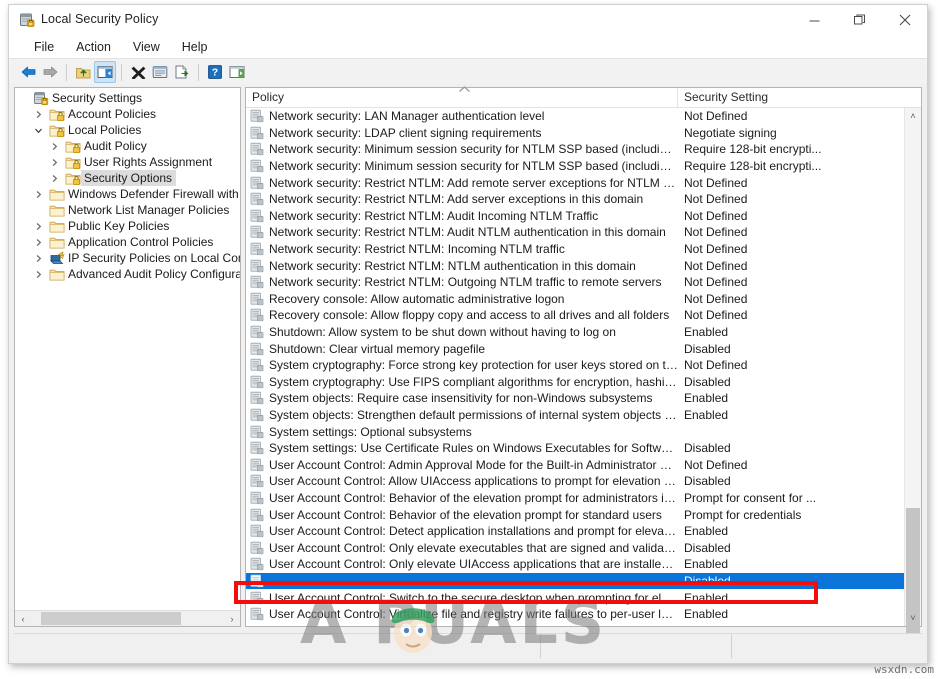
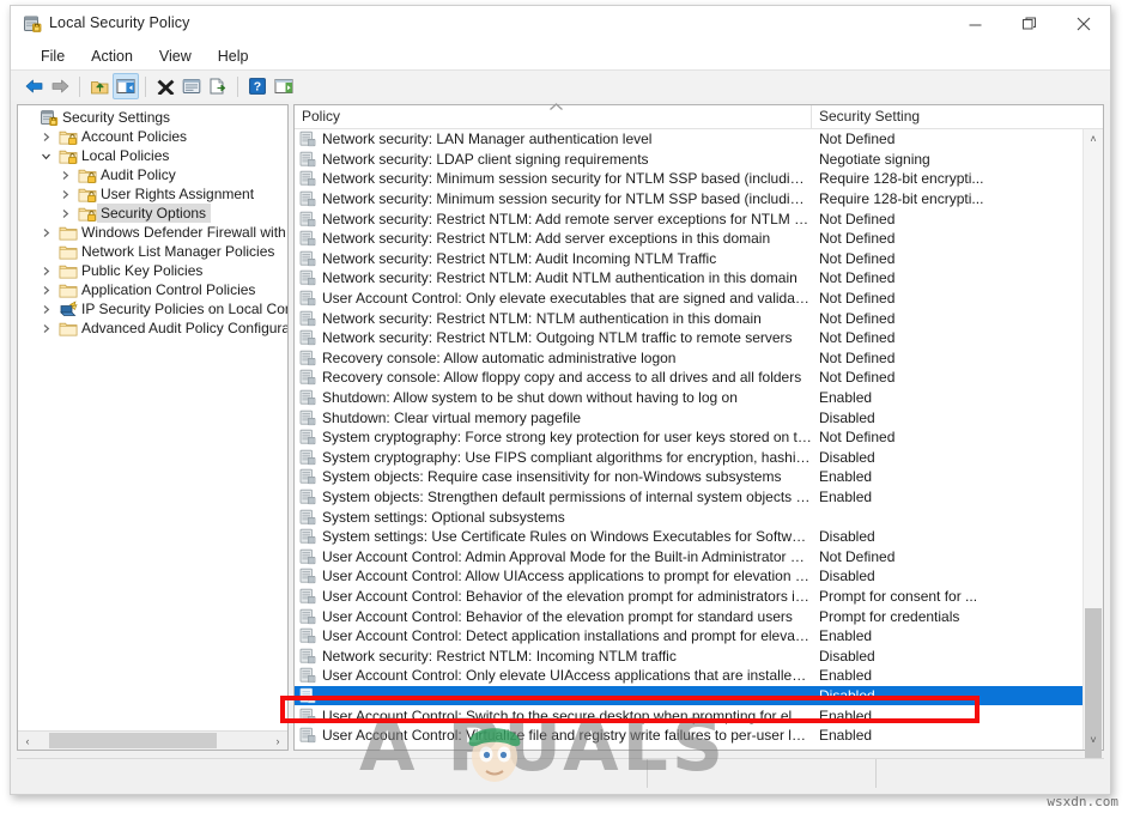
  Local Security Policy
  File
  Action
  View
  Help
  ?
  Security Settings
  Account Policies
  Local Policies
  Audit Policy
  User Rights Assignment
  Security Options
  Windows Defender Firewall with
  Network List Manager Policies
  Public Key Policies
  Application Control Policies
  IP Security Policies on Local Co
  Advanced Audit Policy Configura
  ‹
  ›
  Policy
  Security Setting
  Network security: LAN Manager authentication level
  Not Defined
  Network security: LDAP client signing requirements
  Negotiate signing
  Network security: Minimum session security for NTLM SSP based (including
  Require 128-bit encrypti...
  Network security: Minimum session security for NTLM SSP based (including
  Require 128-bit encrypti...
  Network security: Restrict NTLM: Add remote server exceptions for NTLM au
  Not Defined
  Network security: Restrict NTLM: Add server exceptions in this domain
  Not Defined
  Network security: Restrict NTLM: Audit Incoming NTLM Traffic
  Not Defined
  Network security: Restrict NTLM: Audit NTLM authentication in this domain
  Not Defined
- Network security: Restrict NTLM: Incoming NTLM traffic
+ User Account Control: Only elevate executables that are signed and validated
  Not Defined
  Network security: Restrict NTLM: NTLM authentication in this domain
  Not Defined
  Network security: Restrict NTLM: Outgoing NTLM traffic to remote servers
  Not Defined
  Recovery console: Allow automatic administrative logon
  Not Defined
  Recovery console: Allow floppy copy and access to all drives and all folders
  Not Defined
  Shutdown: Allow system to be shut down without having to log on
  Enabled
  Shutdown: Clear virtual memory pagefile
  Disabled
  System cryptography: Force strong key protection for user keys stored on the
  Not Defined
  System cryptography: Use FIPS compliant algorithms for encryption, hashing
  Disabled
  System objects: Require case insensitivity for non-Windows subsystems
  Enabled
  System objects: Strengthen default permissions of internal system objects (e.
  Enabled
  System settings: Optional subsystems
  System settings: Use Certificate Rules on Windows Executables for Software
  Disabled
  User Account Control: Admin Approval Mode for the Built-in Administrator acc
  Not Defined
  User Account Control: Allow UIAccess applications to prompt for elevation wit
  Disabled
  User Account Control: Behavior of the elevation prompt for administrators in A
  Prompt for consent for ...
  User Account Control: Behavior of the elevation prompt for standard users
  Prompt for credentials
  User Account Control: Detect application installations and prompt for elevatio
  Enabled
- User Account Control: Only elevate executables that are signed and validated
+ Network security: Restrict NTLM: Incoming NTLM traffic
  Disabled
  User Account Control: Only elevate UIAccess applications that are installed in
  Enabled
  Disabled
  User Account Control: Switch to the secure desktop when prompting for eleva
  Enabled
  User Account Control: Virtualize file and registry write failures to per-user loca
  Enabled
  ˄
  ˅
  A PUALS
  wsxdn.com
